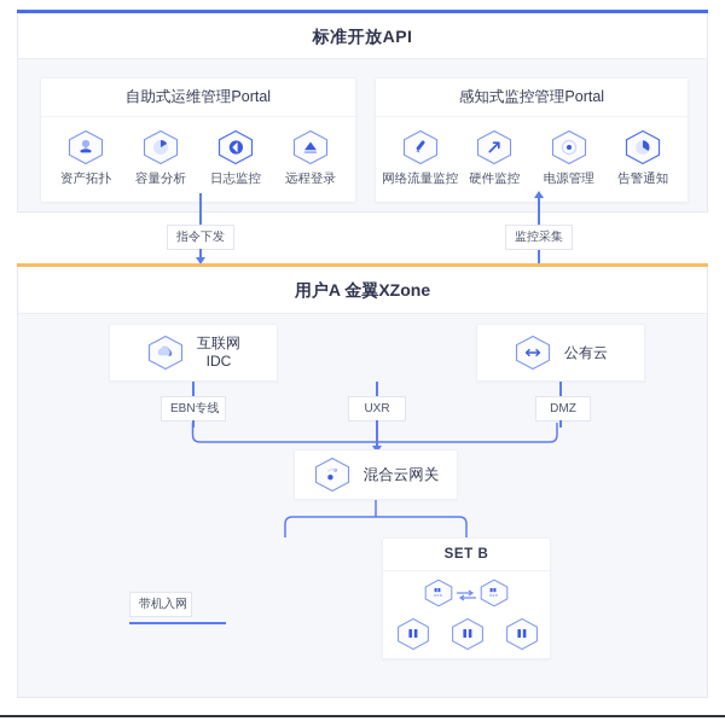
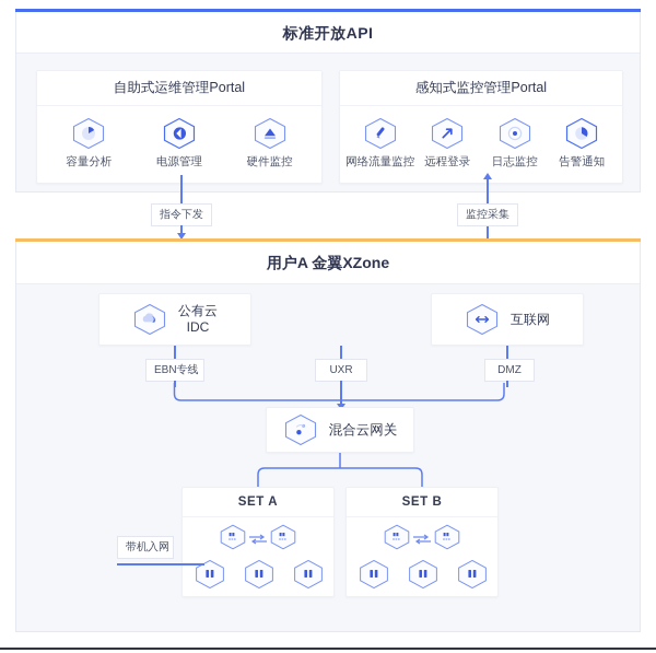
  标准开放API
  自助式运维管理Portal
- 资产拓扑
  容量分析
- 日志监控
+ 电源管理
- 远程登录
+ 硬件监控
  感知式监控管理Portal
  网络流量监控
- 硬件监控
+ 远程登录
- 电源管理
+ 日志监控
  告警通知
  指令下发
  监控采集
  用户A 金翼XZone
- 互联网
+ 公有云
  IDC
- 公有云
+ 互联网
  EBN专线
  UXR
  DMZ
  混合云网关
+ SET A
  SET B
  带机入网
